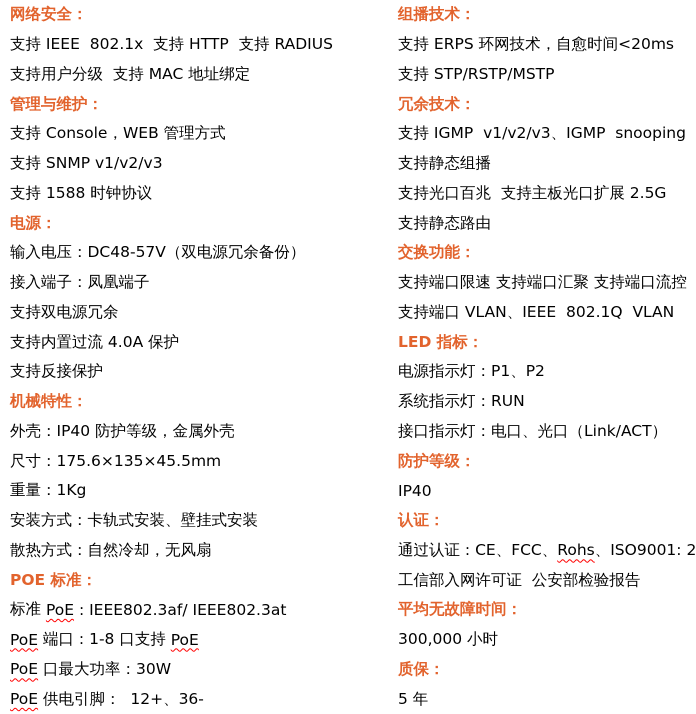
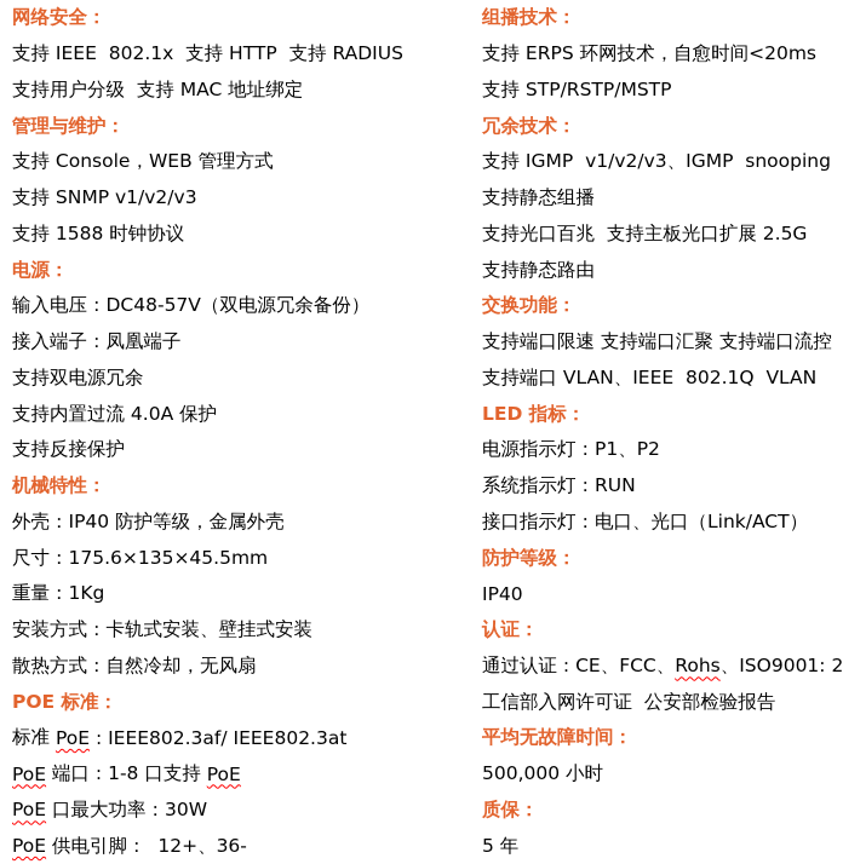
  网络安全：
  支持 IEEE 802.1x 支持 HTTP 支持 RADIUS
  支持用户分级 支持 MAC 地址绑定
  管理与维护：
  支持 Console，WEB 管理方式
  支持 SNMP v1/v2/v3
  支持 1588 时钟协议
  电源：
  输入电压：DC48-57V（双电源冗余备份）
  接入端子：凤凰端子
  支持双电源冗余
  支持内置过流 4.0A 保护
  支持反接保护
  机械特性：
  外壳：IP40 防护等级，金属外壳
  尺寸：175.6×135×45.5mm
  重量：1Kg
  安装方式：卡轨式安装、壁挂式安装
  散热方式：自然冷却，无风扇
  POE 标准：
  标准
  PoE
  : IEEE802.3af/ IEEE802.3at
  PoE
  端口 : 1-8 口支持
  PoE
  PoE
  口最大功率：30W
  PoE
  供电引脚： 12+、36-
  组播技术：
  支持 ERPS 环网技术，自愈时间<20ms
  支持 STP/RSTP/MSTP
  冗余技术：
  支持 IGMP v1/v2/v3、IGMP snooping
  支持静态组播
  支持光口百兆 支持主板光口扩展 2.5G
  支持静态路由
  交换功能：
  支持端口限速 支持端口汇聚 支持端口流控
  支持端口 VLAN、IEEE 802.1Q VLAN
  LED 指标：
  电源指示灯：P1、P2
  系统指示灯：RUN
  接口指示灯：电口、光口（Link/ACT）
  防护等级：
  IP40
  认证：
  通过认证 : CE、FCC、
  Rohs
  、ISO9001: 2
  工信部入网许可证 公安部检验报告
  平均无故障时间：
- 300,000 小时
+ 500,000 小时
  质保：
  5 年
